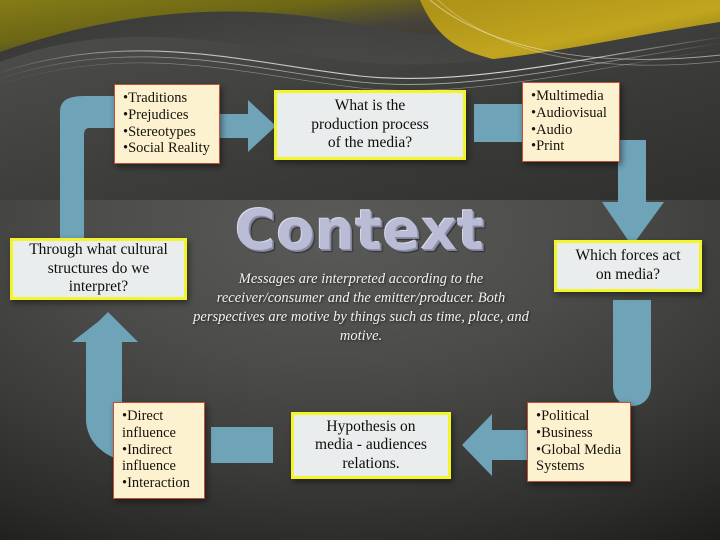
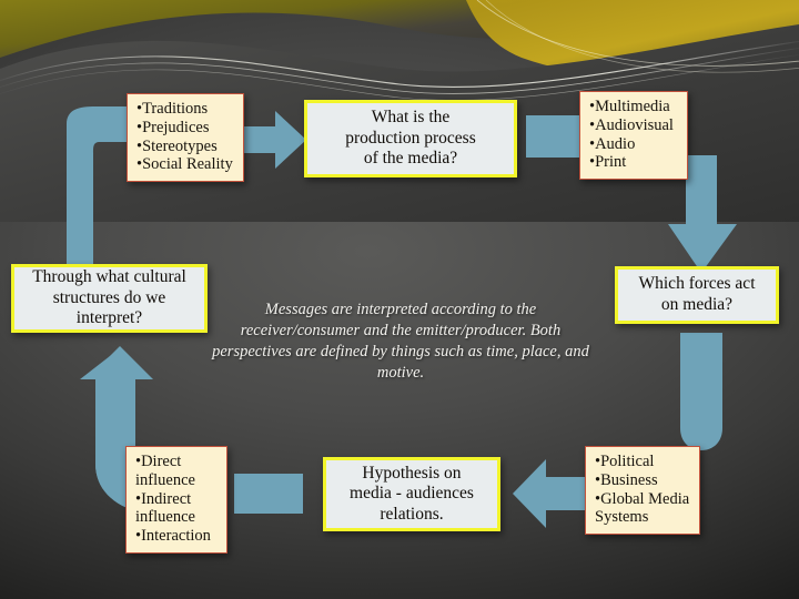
  •Traditions
  •Prejudices
  •Stereotypes
  •Social Reality
  What is the
  production process
  of the media?
  •Multimedia
  •Audiovisual
  •Audio
  •Print
  Which forces act
  on media?
  •Political
  •Business
  •Global Media Systems
  Hypothesis on
  media - audiences
  relations.
  •Direct influence
  •Indirect influence
  •Interaction
  Through what cultural
  structures do we
  interpret?
- Context
- Messages are interpreted according to the receiver/consumer and the emitter/producer. Both perspectives are motive by things such as time, place, and motive.
+ Messages are interpreted according to the receiver/consumer and the emitter/producer. Both perspectives are defined by things such as time, place, and motive.
